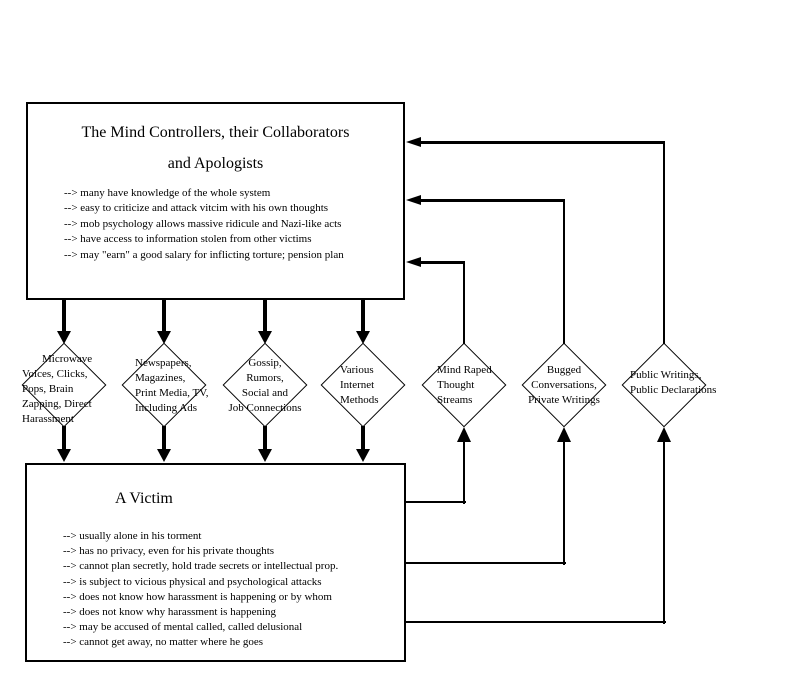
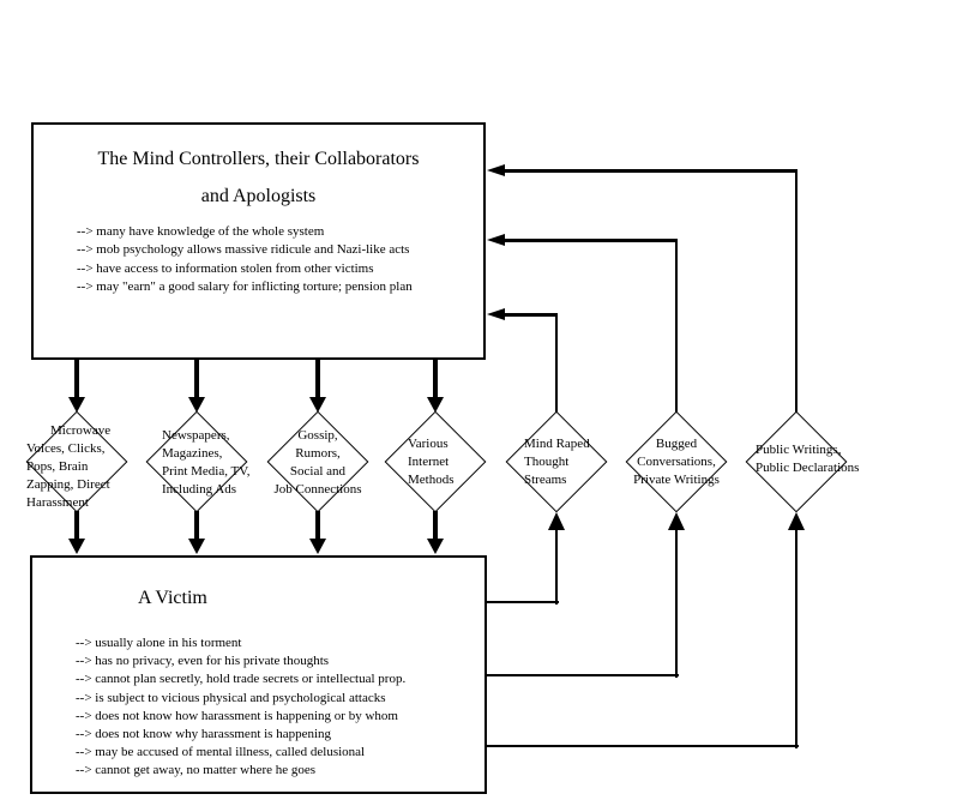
  The Mind Controllers, their Collaborators
  and Apologists
  --> many have knowledge of the whole system
- --> easy to criticize and attack vitcim with his own thoughts
  --> mob psychology allows massive ridicule and Nazi-like acts
  --> have access to information stolen from other victims
  --> may "earn" a good salary for inflicting torture; pension plan
  A Victim
  --> usually alone in his torment
  --> has no privacy, even for his private thoughts
  --> cannot plan secretly, hold trade secrets or intellectual prop.
  --> is subject to vicious physical and psychological attacks
  --> does not know how harassment is happening or by whom
  --> does not know why harassment is happening
- --> may be accused of mental called, called delusional
+ --> may be accused of mental illness, called delusional
  --> cannot get away, no matter where he goes
  Microwave
  Voices, Clicks,
  Pops, Brain
  Zapping, Direct
  Harassment
  Newspapers,
  Magazines,
  Print Media, TV,
  Including Ads
  Gossip,
  Rumors,
  Social and
  Job Connections
  Various
  Internet
  Methods
  Mind Raped
  Thought
  Streams
  Bugged
  Conversations,
  Private Writings
  Public Writings,
  Public Declarations
